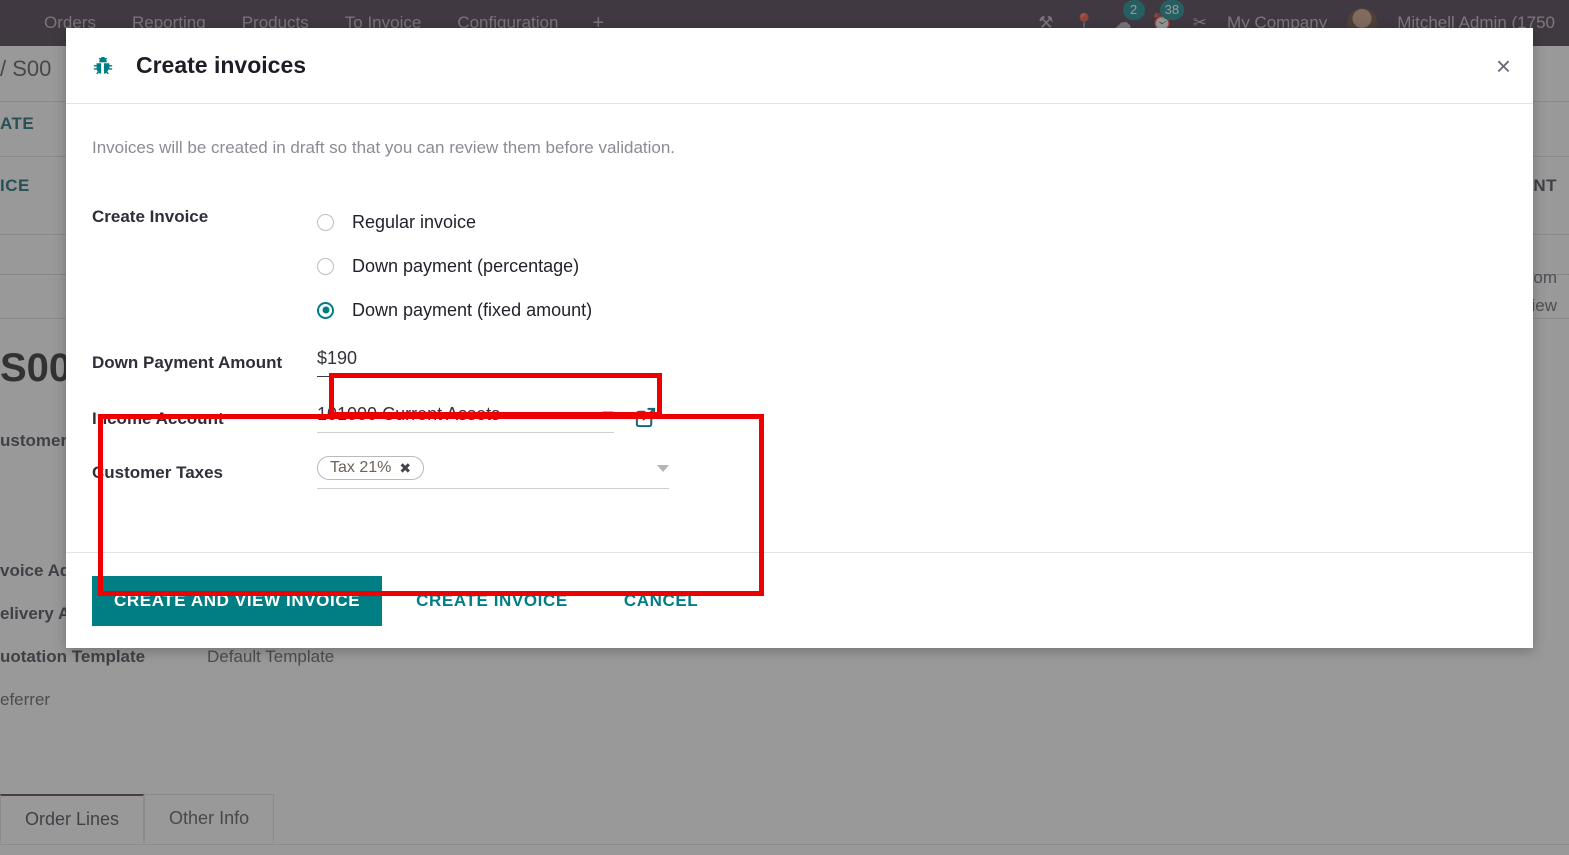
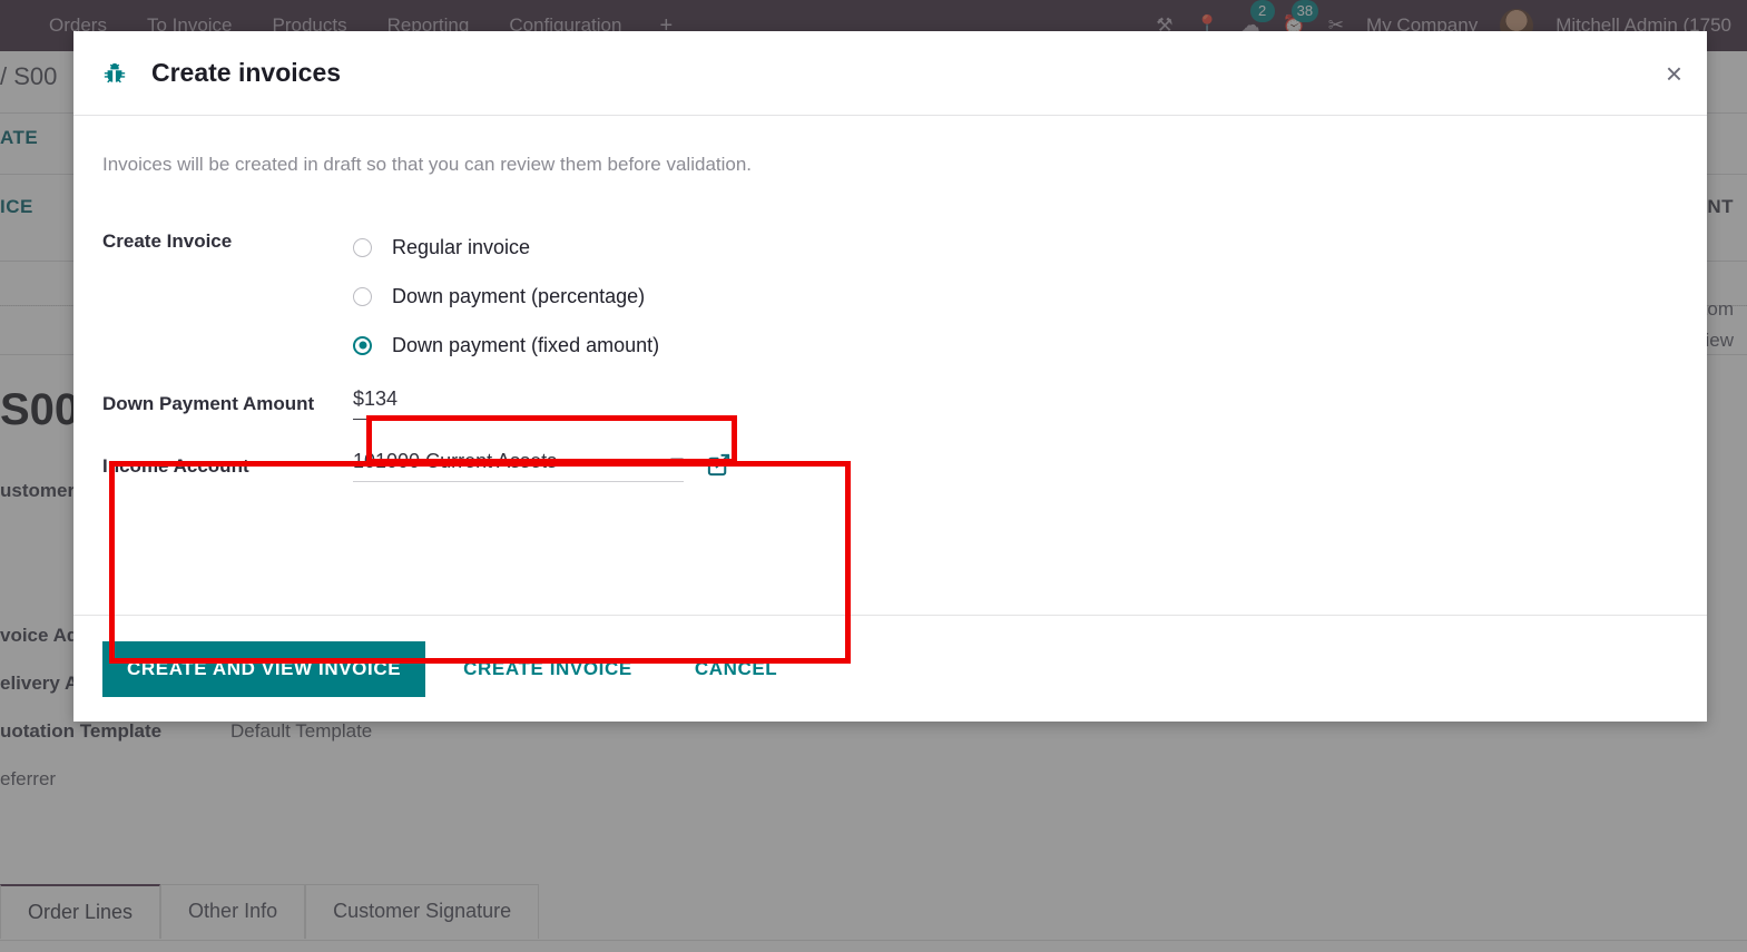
  Orders
- Reporting
+ To Invoice
  Products
- To Invoice
+ Reporting
  Configuration
  +
  ⚒
  📍
  ☁
  2
  ⏰
  38
  ✂
  My Company
  Mitchell Admin (1750
  / S00
  ATE
  ICE
  NT
  iew
  S00
  ustomer
  voice A
  elivery A
  uotation Template
  Default Template
  eferrer
  Order Lines
  Other Info
+ Customer Signature
  Create invoices
  ×
  Invoices will be created in draft so that you can review them before validation.
  Create Invoice
  Regular invoice
  Down payment (percentage)
  Down payment (fixed amount)
  Down Payment Amount
- $190
+ $134
  Income Account
  101000 Current Assets
- Customer Taxes
- Tax 21%
- ✖
  CREATE AND VIEW INVOICE
  CREATE INVOICE
  CANCEL
